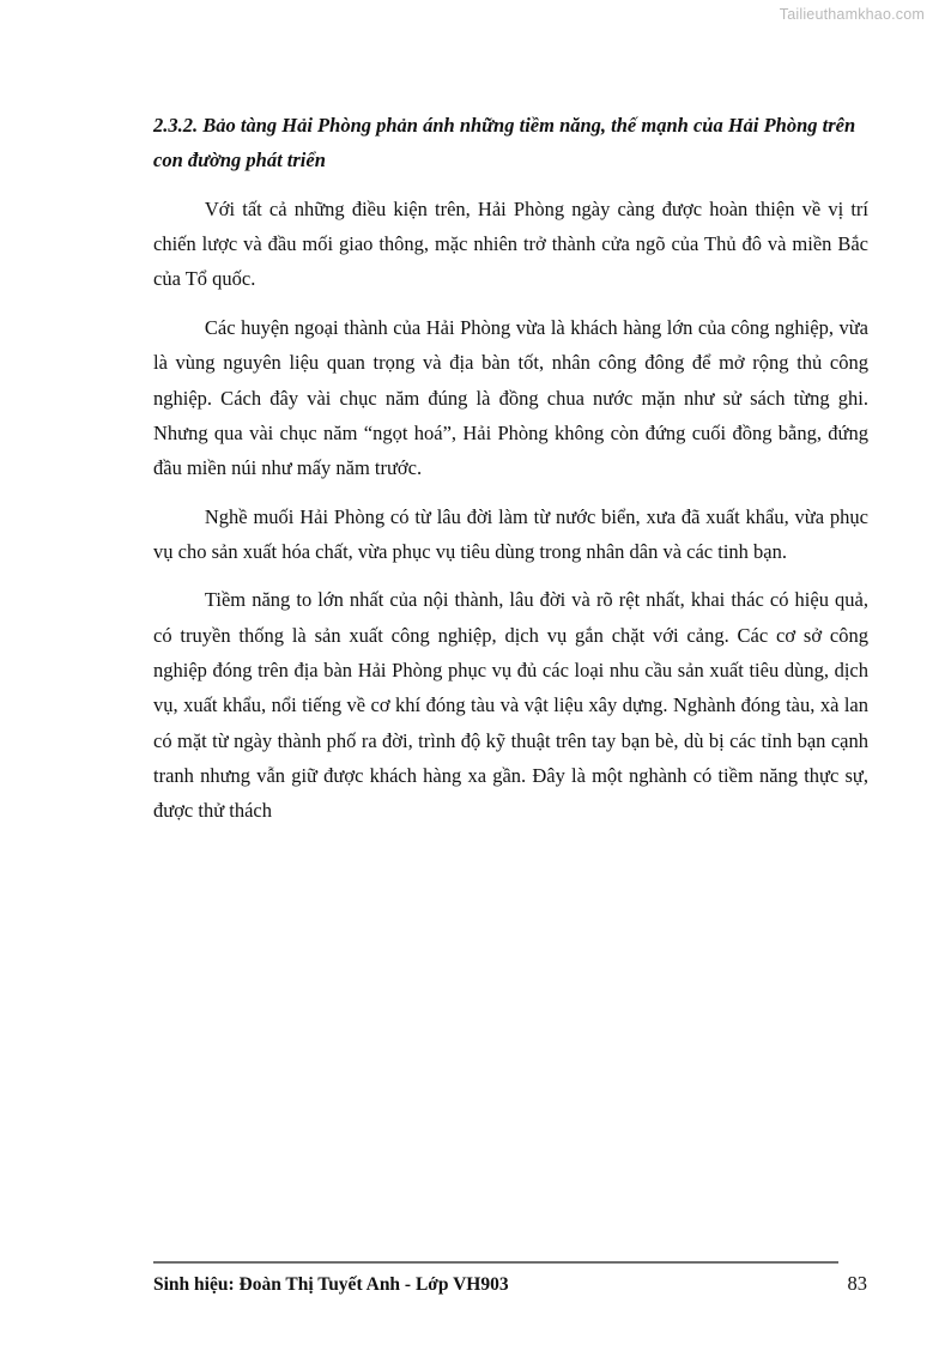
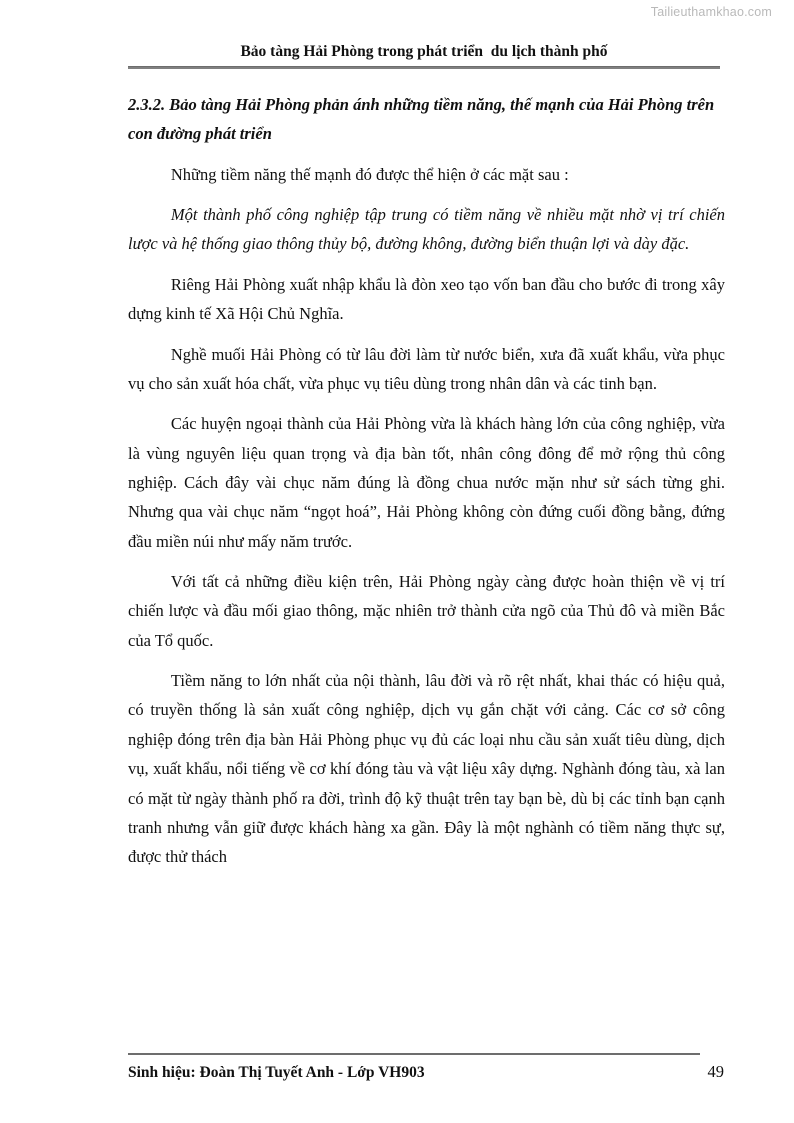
  Tailieuthamkhao.com
+ Bảo tàng Hải Phòng trong phát triển du lịch thành phố
  2.3.2. Bảo tàng Hải Phòng phản ánh những tiềm năng, thế mạnh của Hải Phòng trên con đường phát triển
+ Những tiềm năng thế mạnh đó được thể hiện ở các mặt sau :
+ Một thành phố công nghiệp tập trung có tiềm năng về nhiều mặt nhờ vị trí chiến lược và hệ thống giao thông thủy bộ, đường không, đường biển thuận lợi và dày đặc.
+ Riêng Hải Phòng xuất nhập khẩu là đòn xeo tạo vốn ban đầu cho bước đi trong xây dựng kinh tế Xã Hội Chủ Nghĩa.
- Với tất cả những điều kiện trên, Hải Phòng ngày càng được hoàn thiện về vị trí chiến lược và đầu mối giao thông, mặc nhiên trở thành cửa ngõ của Thủ đô và miền Bắc của Tổ quốc.
+ Nghề muối Hải Phòng có từ lâu đời làm từ nước biển, xưa đã xuất khẩu, vừa phục vụ cho sản xuất hóa chất, vừa phục vụ tiêu dùng trong nhân dân và các tinh bạn.
  Các huyện ngoại thành của Hải Phòng vừa là khách hàng lớn của công nghiệp, vừa là vùng nguyên liệu quan trọng và địa bàn tốt, nhân công đông để mở rộng thủ công nghiệp. Cách đây vài chục năm đúng là đồng chua nước mặn như sử sách từng ghi. Nhưng qua vài chục năm “ngọt hoá”, Hải Phòng không còn đứng cuối đồng bằng, đứng đầu miền núi như mấy năm trước.
- Nghề muối Hải Phòng có từ lâu đời làm từ nước biển, xưa đã xuất khẩu, vừa phục vụ cho sản xuất hóa chất, vừa phục vụ tiêu dùng trong nhân dân và các tinh bạn.
+ Với tất cả những điều kiện trên, Hải Phòng ngày càng được hoàn thiện về vị trí chiến lược và đầu mối giao thông, mặc nhiên trở thành cửa ngõ của Thủ đô và miền Bắc của Tổ quốc.
  Tiềm năng to lớn nhất của nội thành, lâu đời và rõ rệt nhất, khai thác có hiệu quả, có truyền thống là sản xuất công nghiệp, dịch vụ gắn chặt với cảng. Các cơ sở công nghiệp đóng trên địa bàn Hải Phòng phục vụ đủ các loại nhu cầu sản xuất tiêu dùng, dịch vụ, xuất khẩu, nổi tiếng về cơ khí đóng tàu và vật liệu xây dựng. Nghành đóng tàu, xà lan có mặt từ ngày thành phố ra đời, trình độ kỹ thuật trên tay bạn bè, dù bị các tỉnh bạn cạnh tranh nhưng vẫn giữ được khách hàng xa gần. Đây là một nghành có tiềm năng thực sự, được thử thách
  Sinh hiệu: Đoàn Thị Tuyết Anh - Lớp VH903
- 83
+ 49
